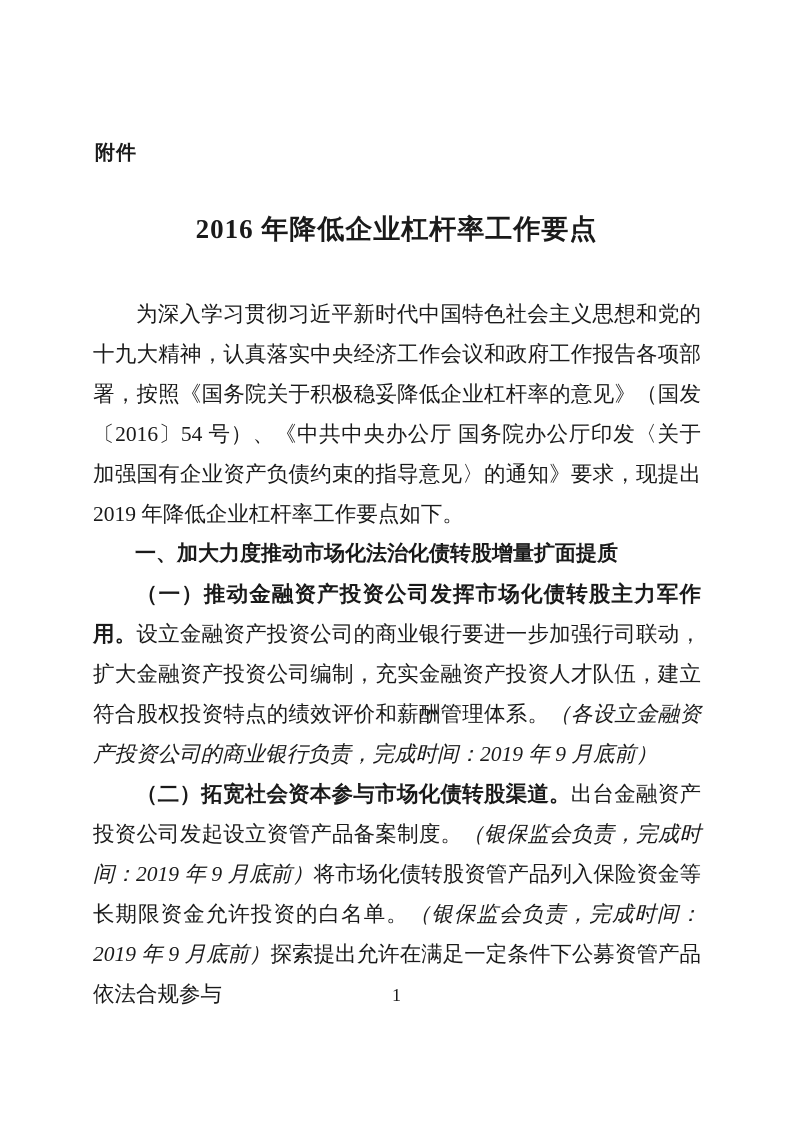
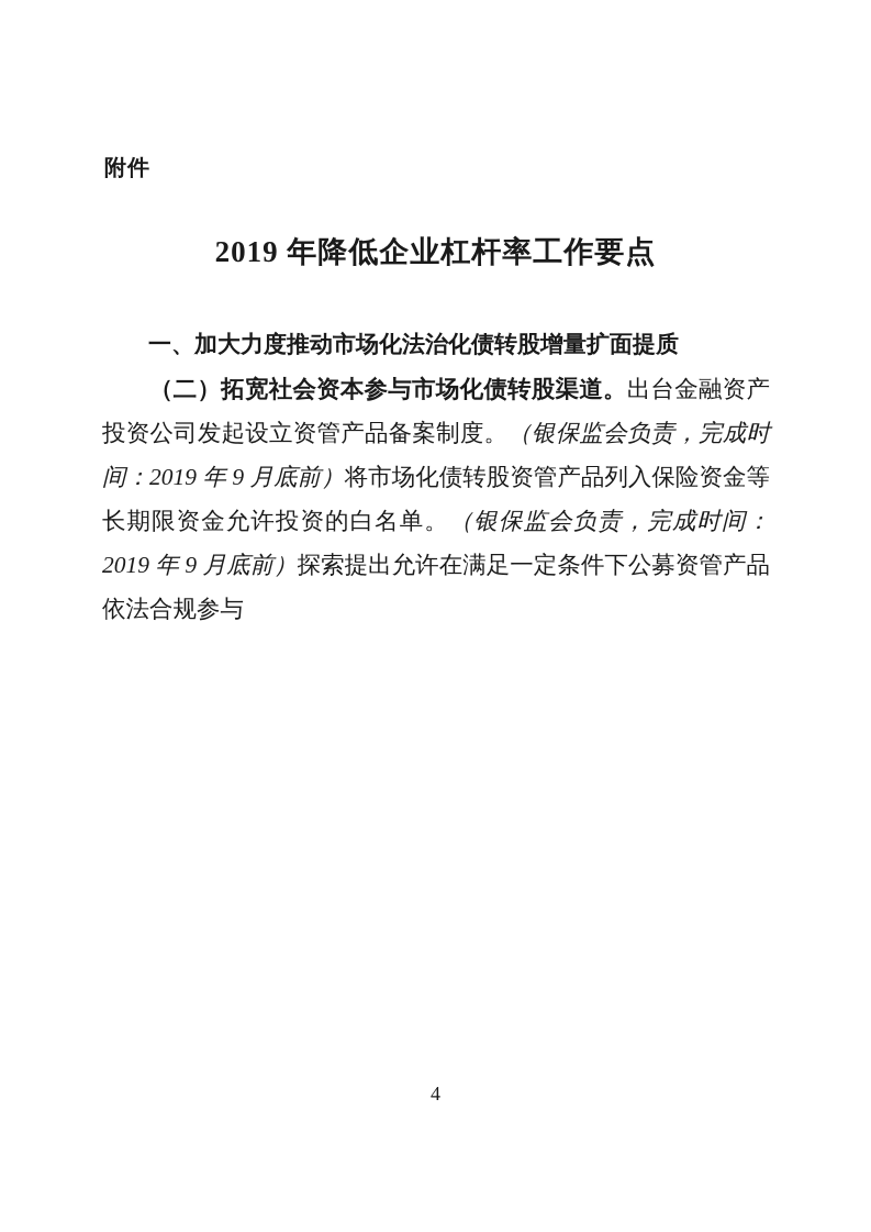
  附件
- 2016 年降低企业杠杆率工作要点
+ 2019 年降低企业杠杆率工作要点
- 为深入学习贯彻习近平新时代中国特色社会主义思想和党的十九大精神，认真落实中央经济工作会议和政府工作报告各项部署，按照《国务院关于积极稳妥降低企业杠杆率的意见》（国发〔2016〕54 号）、《中共中央办公厅 国务院办公厅印发〈关于加强国有企业资产负债约束的指导意见〉的通知》要求，现提出 2019 年降低企业杠杆率工作要点如下。
  一、加大力度推动市场化法治化债转股增量扩面提质
- （一）推动金融资产投资公司发挥市场化债转股主力军作用。设立金融资产投资公司的商业银行要进一步加强行司联动，扩大金融资产投资公司编制，充实金融资产投资人才队伍，建立符合股权投资特点的绩效评价和薪酬管理体系。（各设立金融资产投资公司的商业银行负责，完成时间：2019 年 9 月底前）
  （二）拓宽社会资本参与市场化债转股渠道。出台金融资产投资公司发起设立资管产品备案制度。（银保监会负责，完成时间：2019 年 9 月底前）将市场化债转股资管产品列入保险资金等长期限资金允许投资的白名单。（银保监会负责，完成时间：2019 年 9 月底前）探索提出允许在满足一定条件下公募资管产品依法合规参与
- 1
+ 4
